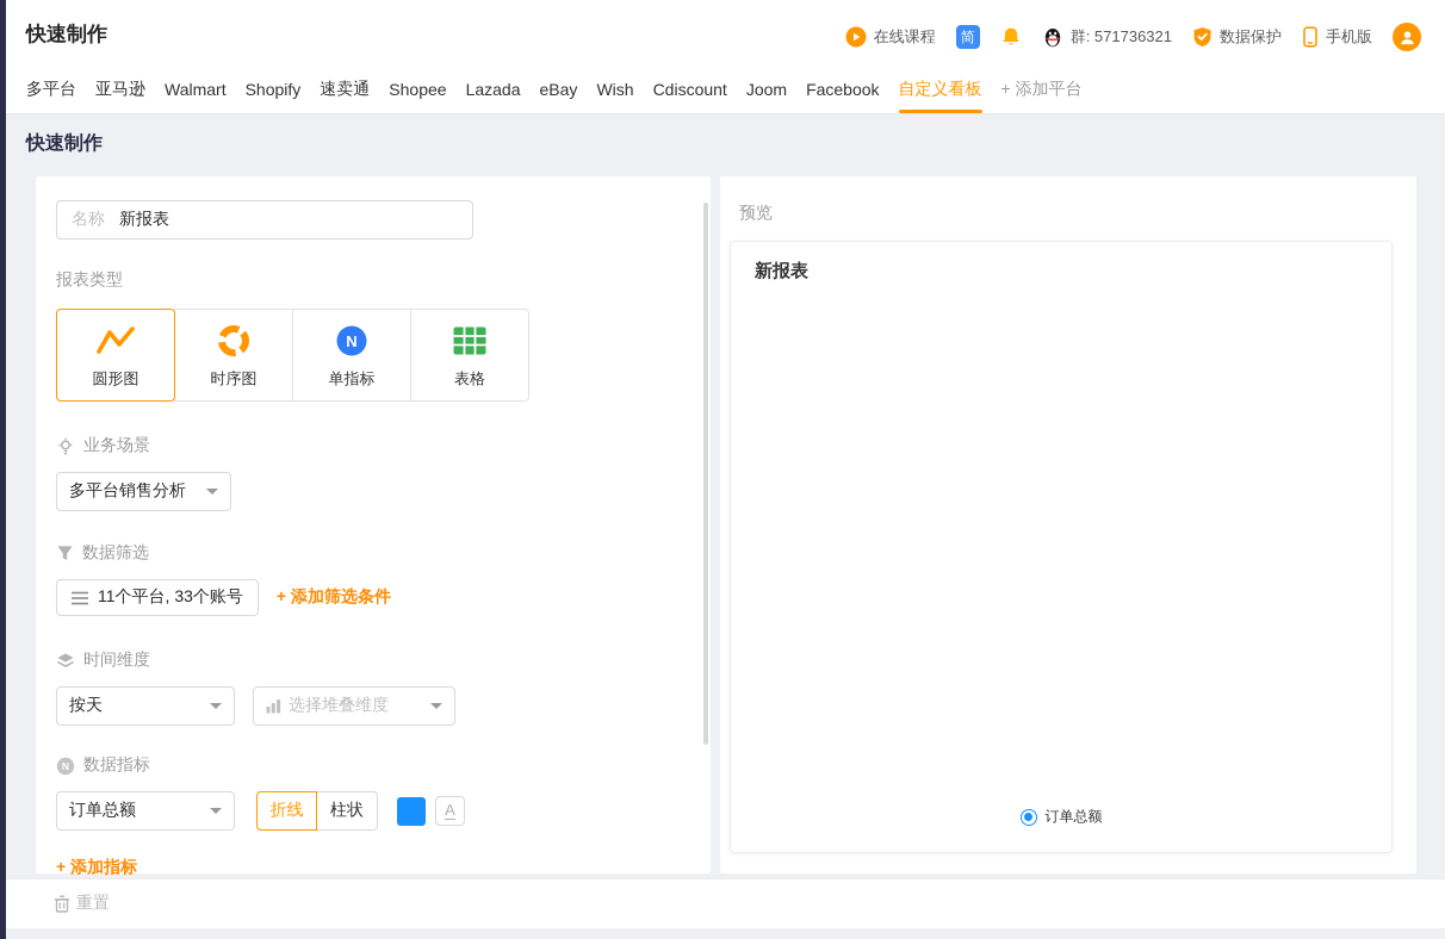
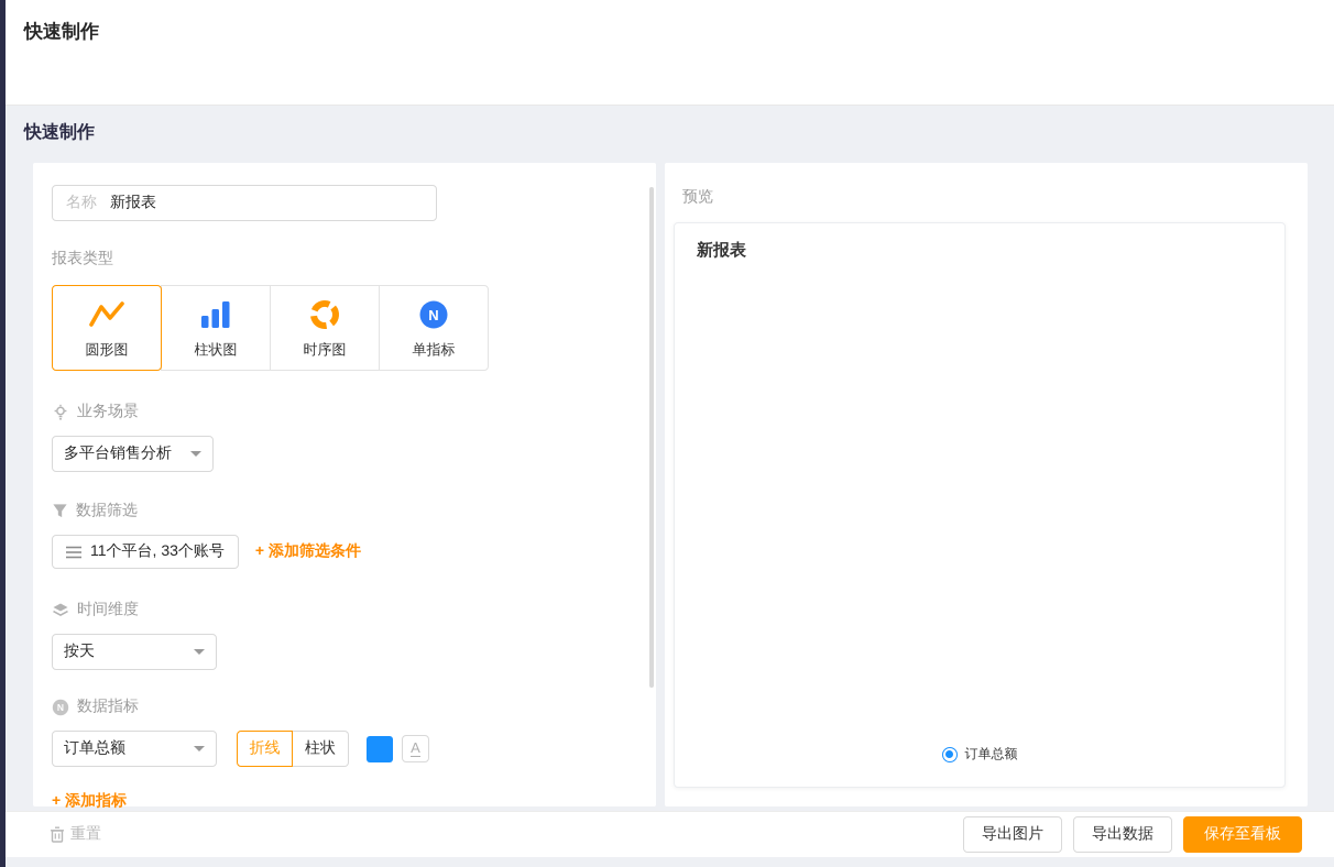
  快速制作
- 在线课程
- 简
- 群: 571736321
- 数据保护
- 手机版
- 多平台
- 亚马逊
- Walmart
- Shopify
- 速卖通
- Shopee
- Lazada
- eBay
- Wish
- Cdiscount
- Joom
- Facebook
- 自定义看板
- + 添加平台
  快速制作
  名称
  新报表
  报表类型
  圆形图
+ 柱状图
  时序图
  N
  单指标
- 表格
  业务场景
  多平台销售分析
  数据筛选
  11个平台, 33个账号
  + 添加筛选条件
  时间维度
  按天
- 选择堆叠维度
  N
  数据指标
  订单总额
  折线
  柱状
  A
  + 添加指标
  预览
  新报表
  订单总额
  重置
+ 导出图片
+ 导出数据
+ 保存至看板
